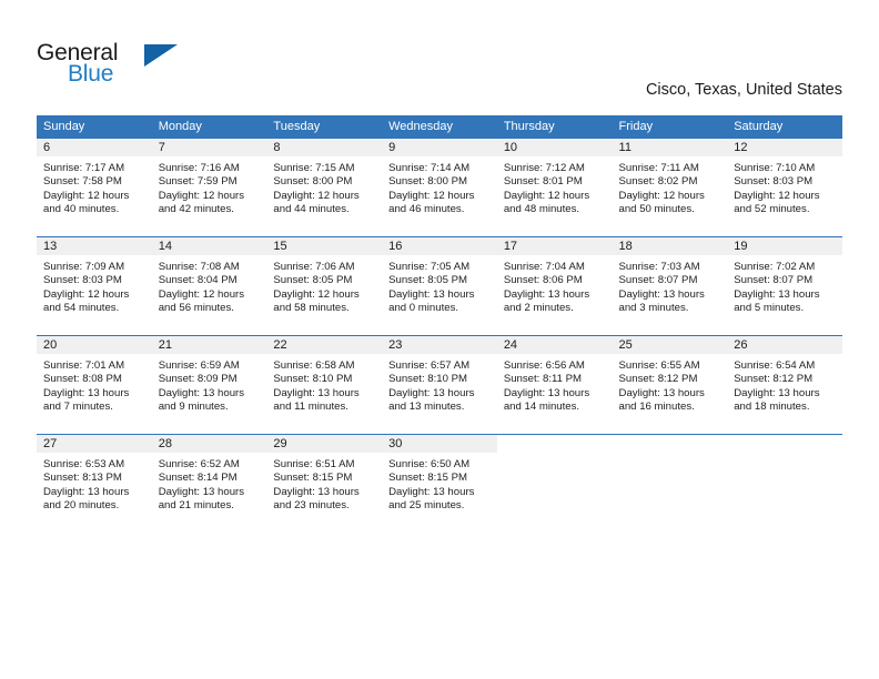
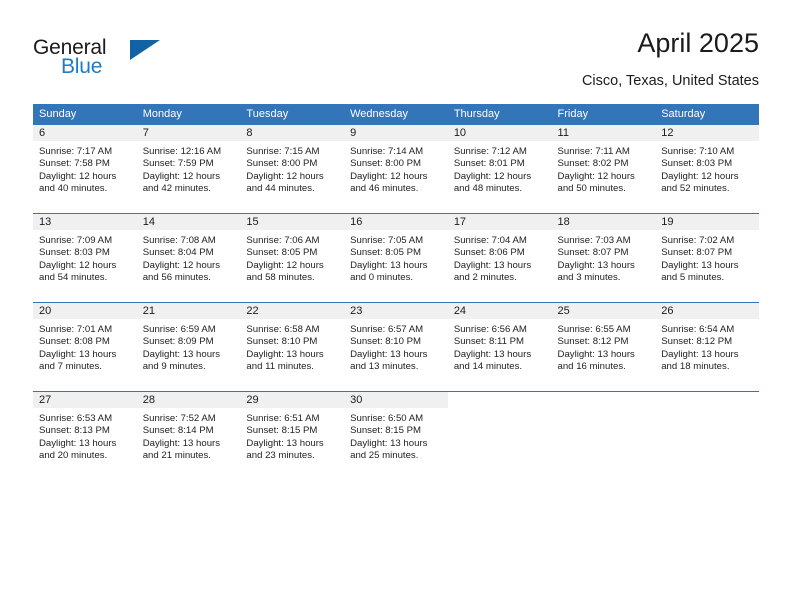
  General
  Blue
+ April 2025
  Cisco, Texas, United States
  Sunday	Monday	Tuesday	Wednesday	Thursday	Friday	Saturday
- 6Sunrise: 7:17 AMSunset: 7:58 PMDaylight: 12 hours and 40 minutes.	7Sunrise: 7:16 AMSunset: 7:59 PMDaylight: 12 hours and 42 minutes.	8Sunrise: 7:15 AMSunset: 8:00 PMDaylight: 12 hours and 44 minutes.	9Sunrise: 7:14 AMSunset: 8:00 PMDaylight: 12 hours and 46 minutes.	10Sunrise: 7:12 AMSunset: 8:01 PMDaylight: 12 hours and 48 minutes.	11Sunrise: 7:11 AMSunset: 8:02 PMDaylight: 12 hours and 50 minutes.	12Sunrise: 7:10 AMSunset: 8:03 PMDaylight: 12 hours and 52 minutes.
+ 6Sunrise: 7:17 AMSunset: 7:58 PMDaylight: 12 hours and 40 minutes.	7Sunrise: 12:16 AMSunset: 7:59 PMDaylight: 12 hours and 42 minutes.	8Sunrise: 7:15 AMSunset: 8:00 PMDaylight: 12 hours and 44 minutes.	9Sunrise: 7:14 AMSunset: 8:00 PMDaylight: 12 hours and 46 minutes.	10Sunrise: 7:12 AMSunset: 8:01 PMDaylight: 12 hours and 48 minutes.	11Sunrise: 7:11 AMSunset: 8:02 PMDaylight: 12 hours and 50 minutes.	12Sunrise: 7:10 AMSunset: 8:03 PMDaylight: 12 hours and 52 minutes.
  13Sunrise: 7:09 AMSunset: 8:03 PMDaylight: 12 hours and 54 minutes.	14Sunrise: 7:08 AMSunset: 8:04 PMDaylight: 12 hours and 56 minutes.	15Sunrise: 7:06 AMSunset: 8:05 PMDaylight: 12 hours and 58 minutes.	16Sunrise: 7:05 AMSunset: 8:05 PMDaylight: 13 hours and 0 minutes.	17Sunrise: 7:04 AMSunset: 8:06 PMDaylight: 13 hours and 2 minutes.	18Sunrise: 7:03 AMSunset: 8:07 PMDaylight: 13 hours and 3 minutes.	19Sunrise: 7:02 AMSunset: 8:07 PMDaylight: 13 hours and 5 minutes.
  20Sunrise: 7:01 AMSunset: 8:08 PMDaylight: 13 hours and 7 minutes.	21Sunrise: 6:59 AMSunset: 8:09 PMDaylight: 13 hours and 9 minutes.	22Sunrise: 6:58 AMSunset: 8:10 PMDaylight: 13 hours and 11 minutes.	23Sunrise: 6:57 AMSunset: 8:10 PMDaylight: 13 hours and 13 minutes.	24Sunrise: 6:56 AMSunset: 8:11 PMDaylight: 13 hours and 14 minutes.	25Sunrise: 6:55 AMSunset: 8:12 PMDaylight: 13 hours and 16 minutes.	26Sunrise: 6:54 AMSunset: 8:12 PMDaylight: 13 hours and 18 minutes.
- 27Sunrise: 6:53 AMSunset: 8:13 PMDaylight: 13 hours and 20 minutes.	28Sunrise: 6:52 AMSunset: 8:14 PMDaylight: 13 hours and 21 minutes.	29Sunrise: 6:51 AMSunset: 8:15 PMDaylight: 13 hours and 23 minutes.	30Sunrise: 6:50 AMSunset: 8:15 PMDaylight: 13 hours and 25 minutes.
+ 27Sunrise: 6:53 AMSunset: 8:13 PMDaylight: 13 hours and 20 minutes.	28Sunrise: 7:52 AMSunset: 8:14 PMDaylight: 13 hours and 21 minutes.	29Sunrise: 6:51 AMSunset: 8:15 PMDaylight: 13 hours and 23 minutes.	30Sunrise: 6:50 AMSunset: 8:15 PMDaylight: 13 hours and 25 minutes.
